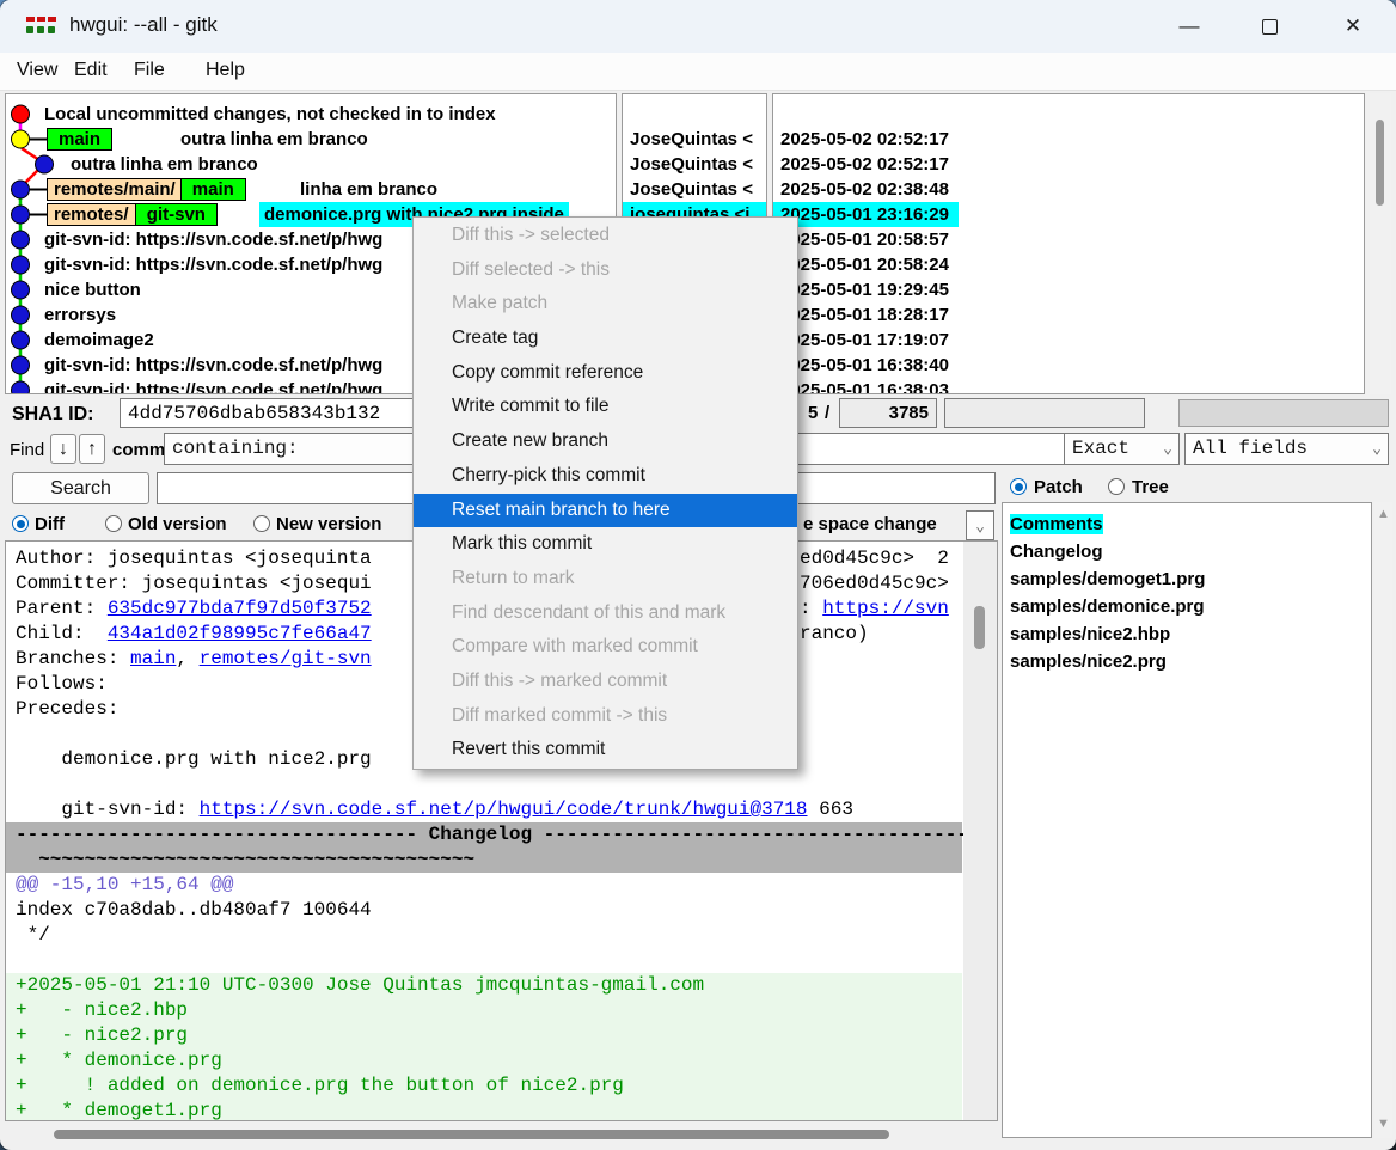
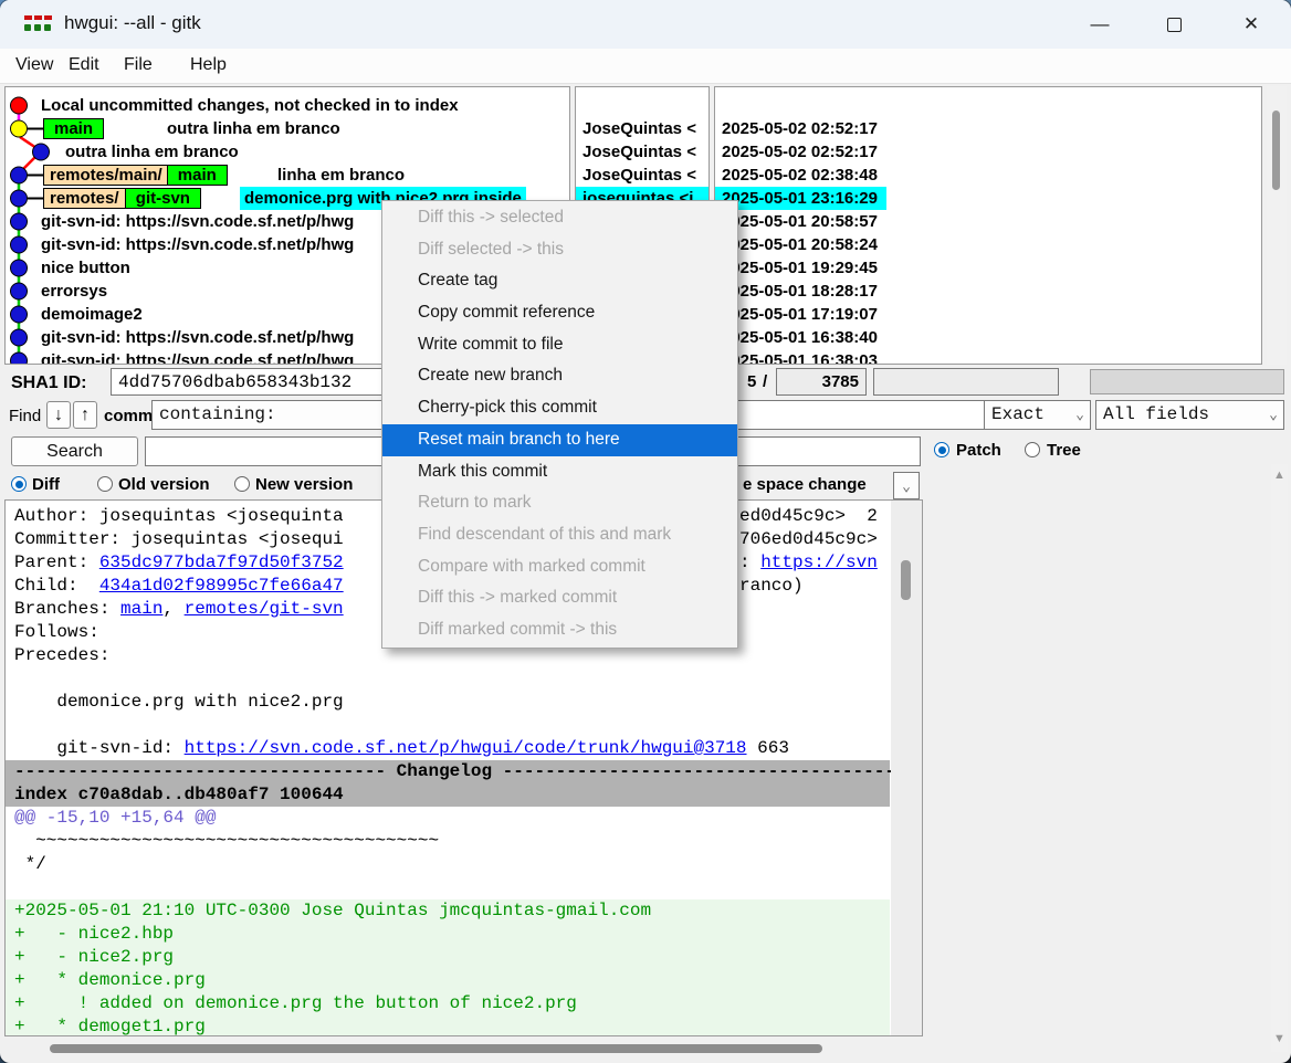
  hwgui: --all - gitk
  —
  ✕
  View
  Edit
  File
  Help
  Local uncommitted changes, not checked in to index
  main
  outra linha em branco
  outra linha em branco
  remotes/main/
  main
  linha em branco
  remotes/
  git-svn
  demonice.prg with nice2.prg inside
  git-svn-id: https://svn.code.sf.net/p/hwg
  git-svn-id: https://svn.code.sf.net/p/hwg
  nice button
  errorsys
  demoimage2
  git-svn-id: https://svn.code.sf.net/p/hwg
  git-svn-id: https://svn.code.sf.net/p/hwg
  JoseQuintas <
  JoseQuintas <
  JoseQuintas <
  josequintas <j
  2025-05-02 02:52:17
  2025-05-02 02:52:17
  2025-05-02 02:38:48
  2025-05-01 23:16:29
  25-05-01 20:58:57
  25-05-01 20:58:24
  25-05-01 19:29:45
  25-05-01 18:28:17
  25-05-01 17:19:07
  25-05-01 16:38:40
  25-05-01 16:38:03
  SHA1 ID:
  4dd75706dbab658343b132
  5
  /
  3785
  Find
  ↓
  ↑
  containing:
  Exact
  ⌄
  All fields
  ⌄
  Search
  Patch
  Tree
  Diff
  Old version
  New version
  e space change
  ⌄
  Author: josequintas <josequinta
  ed0d45c9c> 2
  Committer: josequintas <josequi
  706ed0d45c9c>
  Parent: 635dc977bda7f97d50f3752
  : https://svn
  Child: 434a1d02f98995c7fe66a47
  ranco)
  Branches: main, remotes/git-svn
  Follows:
  Precedes:
  demonice.prg with nice2.prg
  git-svn-id: https://svn.code.sf.net/p/hwgui/code/trunk/hwgui@3718 663
  ----------------------------------- Changelog ------------------------------------
- ~~~~~~~~~~~~~~~~~~~~~~~~~~~~~~~~~~~~~~
+ index c70a8dab..db480af7 100644
  @@ -15,10 +15,64 @@
- index c70a8dab..db480af7 100644
+ ~~~~~~~~~~~~~~~~~~~~~~~~~~~~~~~~~~~~~~
  */
  +2025-05-01 21:10 UTC-0300 Jose Quintas jmcquintas-gmail.com
  + - nice2.hbp
  + - nice2.prg
  + * demonice.prg
  + ! added on demonice.prg the button of nice2.prg
  + * demoget1.prg
- Comments
- Changelog
- samples/demoget1.prg
- samples/demonice.prg
- samples/nice2.hbp
- samples/nice2.prg
  ▲
  ▼
  Diff this -> selected
  Diff selected -> this
- Make patch
  Create tag
  Copy commit reference
  Write commit to file
  Create new branch
  Cherry-pick this commit
  Reset main branch to here
  Mark this commit
  Return to mark
  Find descendant of this and mark
  Compare with marked commit
  Diff this -> marked commit
  Diff marked commit -> this
- Revert this commit
